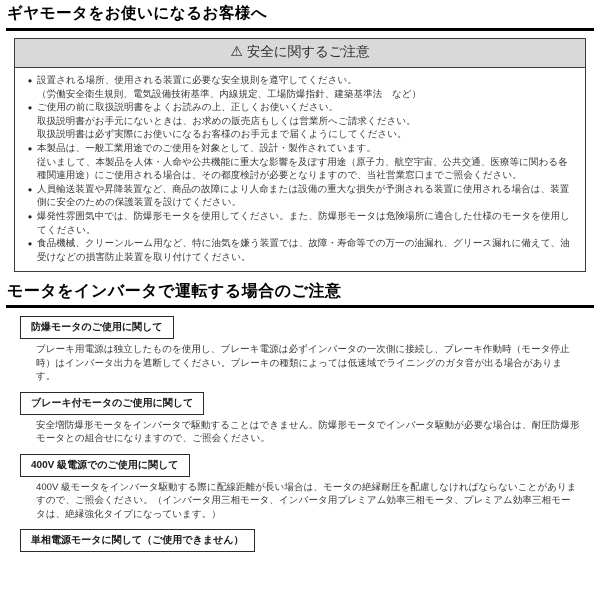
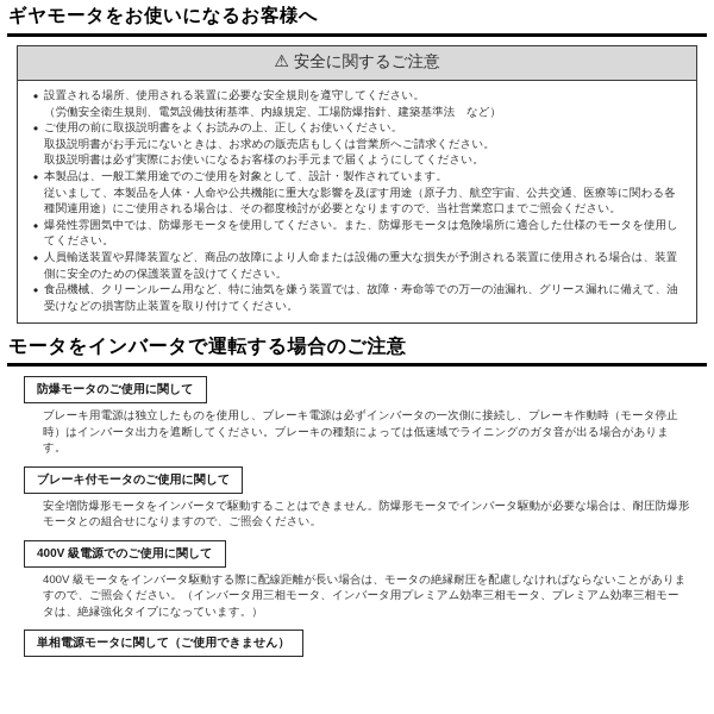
  ギヤモータをお使いになるお客様へ
  ⚠ 安全に関するご注意
  ●
  設置される場所、使用される装置に必要な安全規則を遵守してください。
  （労働安全衛生規則、電気設備技術基準、内線規定、工場防爆指針、建築基準法 など）
  ●
  ご使用の前に取扱説明書をよくお読みの上、正しくお使いください。
  取扱説明書がお手元にないときは、お求めの販売店もしくは営業所へご請求ください。
  取扱説明書は必ず実際にお使いになるお客様のお手元まで届くようにしてください。
  ●
  本製品は、一般工業用途でのご使用を対象として、設計・製作されています。
  従いまして、本製品を人体・人命や公共機能に重大な影響を及ぼす用途（原子力、航空宇宙、公共交通、医療等に関わる各種関連用途）にご使用される場合は、その都度検討が必要となりますので、当社営業窓口までご照会ください。
  ●
- 人員輸送装置や昇降装置など、商品の故障により人命または設備の重大な損失が予測される装置に使用される場合は、装置側に安全のための保護装置を設けてください。
+ 爆発性雰囲気中では、防爆形モータを使用してください。また、防爆形モータは危険場所に適合した仕様のモータを使用してください。
  ●
- 爆発性雰囲気中では、防爆形モータを使用してください。また、防爆形モータは危険場所に適合した仕様のモータを使用してください。
+ 人員輸送装置や昇降装置など、商品の故障により人命または設備の重大な損失が予測される装置に使用される場合は、装置側に安全のための保護装置を設けてください。
  ●
  食品機械、クリーンルーム用など、特に油気を嫌う装置では、故障・寿命等での万一の油漏れ、グリース漏れに備えて、油受けなどの損害防止装置を取り付けてください。
  モータをインバータで運転する場合のご注意
  防爆モータのご使用に関して
  ブレーキ用電源は独立したものを使用し、ブレーキ電源は必ずインバータの一次側に接続し、ブレーキ作動時（モータ停止時）はインバータ出力を遮断してください。ブレーキの種類によっては低速域でライニングのガタ音が出る場合があります。
  ブレーキ付モータのご使用に関して
  安全増防爆形モータをインバータで駆動することはできません。防爆形モータでインバータ駆動が必要な場合は、耐圧防爆形モータとの組合せになりますので、ご照会ください。
  400V 級電源でのご使用に関して
  400V 級モータをインバータ駆動する際に配線距離が長い場合は、モータの絶縁耐圧を配慮しなければならないことがありますので、ご照会ください。（インバータ用三相モータ、インバータ用プレミアム効率三相モータ、プレミアム効率三相モータは、絶縁強化タイプになっています。）
  単相電源モータに関して（ご使用できません）
